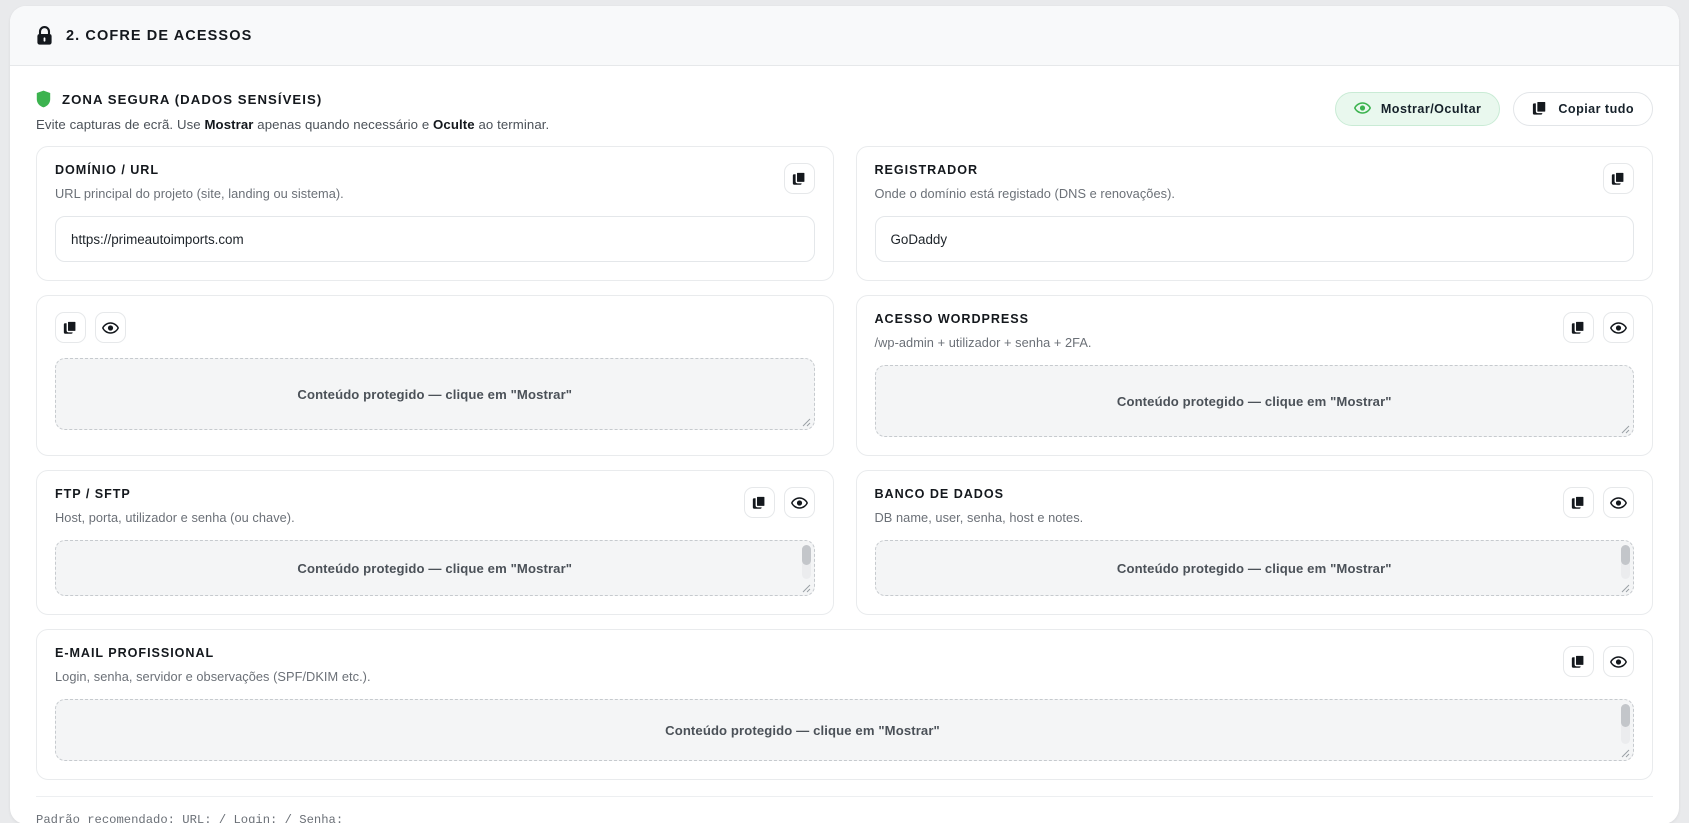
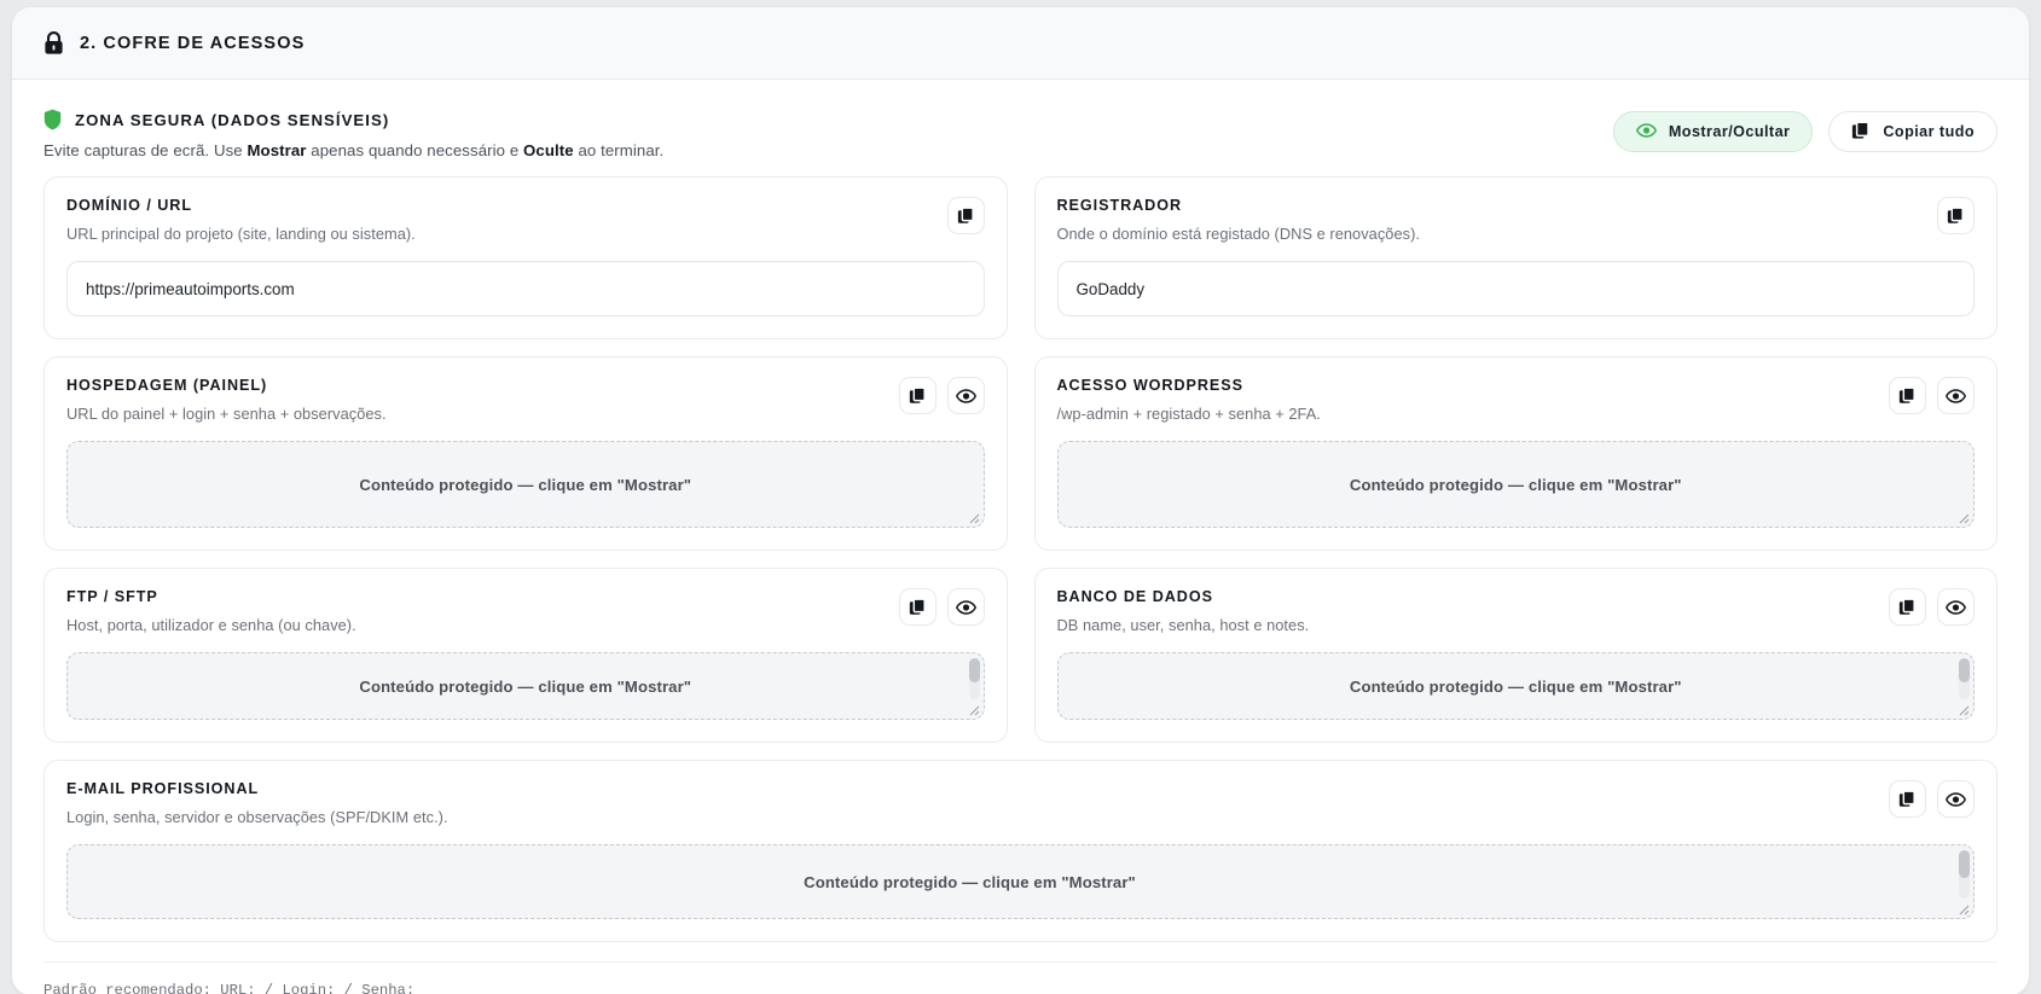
  2. COFRE DE ACESSOS
  ZONA SEGURA (DADOS SENSÍVEIS)
  Evite capturas de ecrã. Use Mostrar apenas quando necessário e Oculte ao terminar.
  Mostrar/Ocultar
  Copiar tudo
  DOMÍNIO / URL
  URL principal do projeto (site, landing ou sistema).
  https://primeautoimports.com
  REGISTRADOR
  Onde o domínio está registado (DNS e renovações).
  GoDaddy
+ HOSPEDAGEM (PAINEL)
+ URL do painel + login + senha + observações.
  Conteúdo protegido — clique em "Mostrar"
  ACESSO WORDPRESS
- /wp-admin + utilizador + senha + 2FA.
+ /wp-admin + registado + senha + 2FA.
  Conteúdo protegido — clique em "Mostrar"
  FTP / SFTP
  Host, porta, utilizador e senha (ou chave).
  Conteúdo protegido — clique em "Mostrar"
  BANCO DE DADOS
  DB name, user, senha, host e notes.
  Conteúdo protegido — clique em "Mostrar"
  E-MAIL PROFISSIONAL
  Login, senha, servidor e observações (SPF/DKIM etc.).
  Conteúdo protegido — clique em "Mostrar"
  Padrão recomendado: URL: / Login: / Senha:
